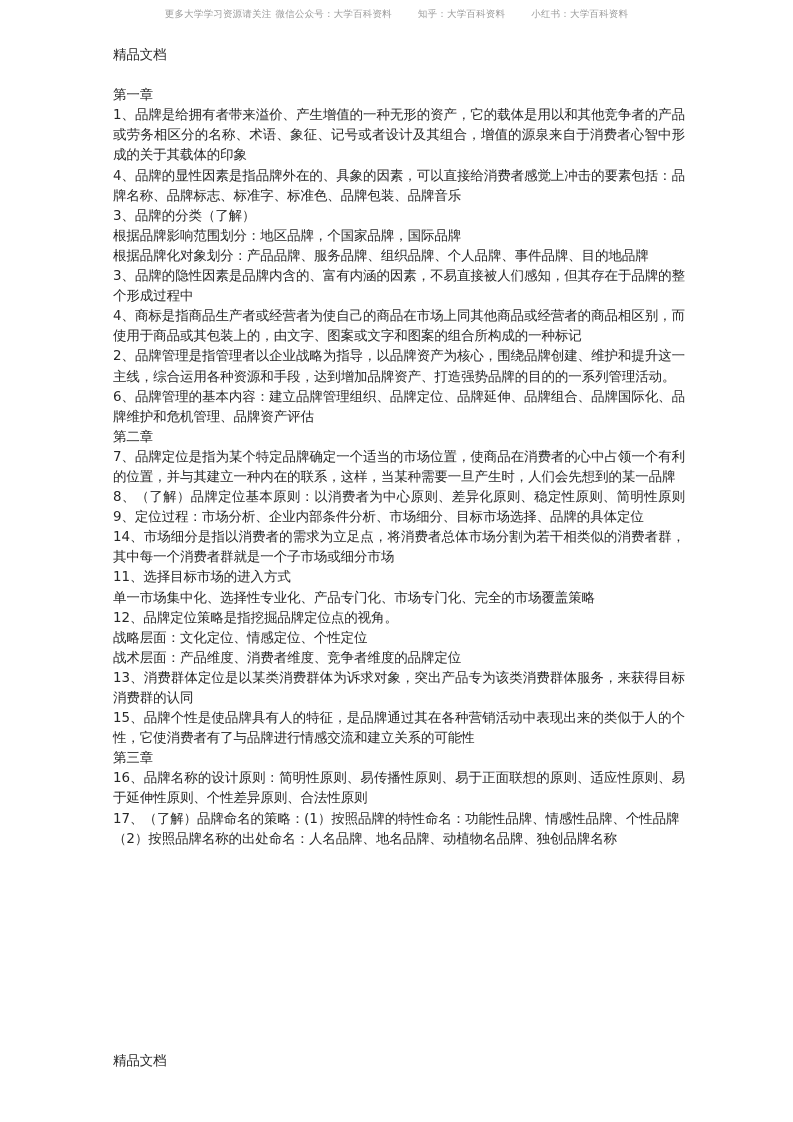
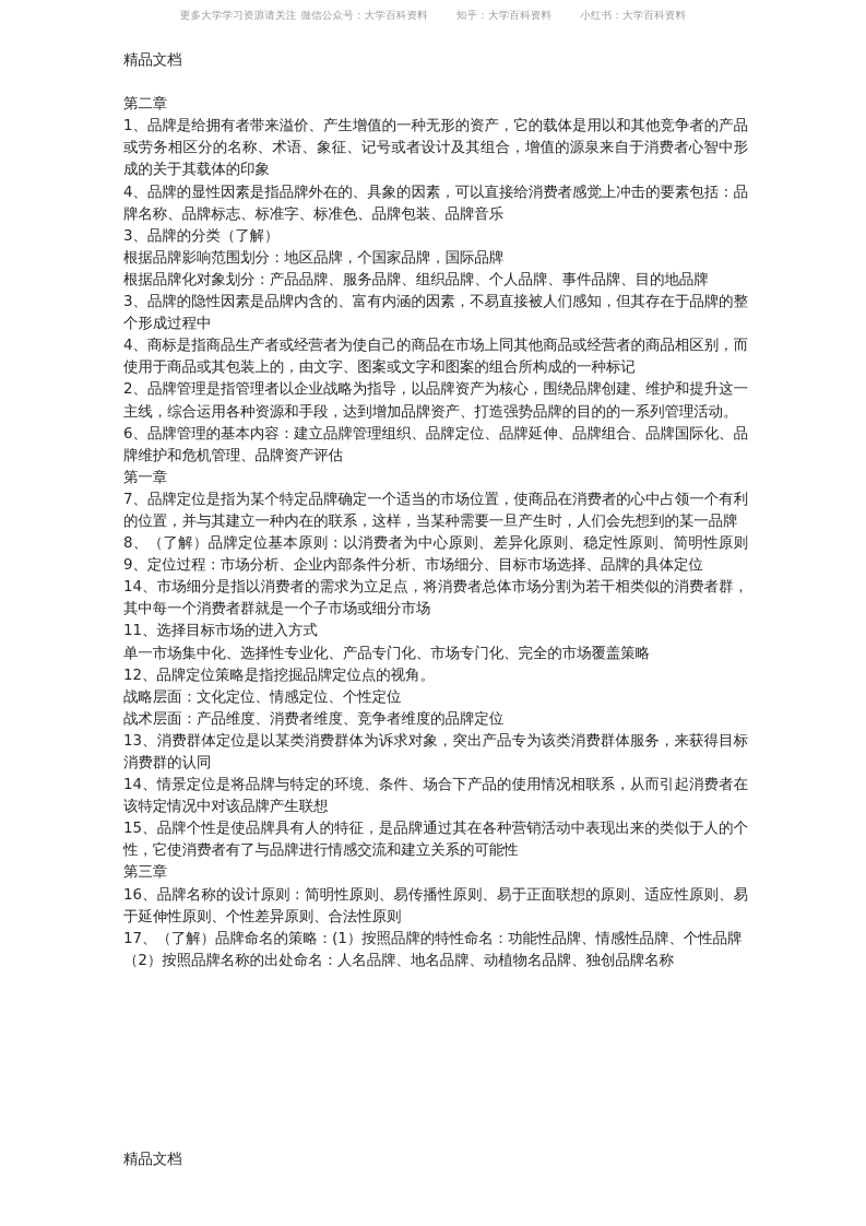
  更多大学学习资源请关注 微信公众号：大学百科资料 知乎：大学百科资料 小红书：大学百科资料
  精品文档
- 第一章
+ 第二章
  1、品牌是给拥有者带来溢价、产生增值的一种无形的资产，它的载体是用以和其他竞争者的产品或劳务相区分的名称、术语、象征、记号或者设计及其组合，增值的源泉来自于消费者心智中形成的关于其载体的印象
  4、品牌的显性因素是指品牌外在的、具象的因素，可以直接给消费者感觉上冲击的要素包括：品牌名称、品牌标志、标准字、标准色、品牌包装、品牌音乐
  3、品牌的分类（了解）
  根据品牌影响范围划分：地区品牌，个国家品牌，国际品牌
  根据品牌化对象划分：产品品牌、服务品牌、组织品牌、个人品牌、事件品牌、目的地品牌
  3、品牌的隐性因素是品牌内含的、富有内涵的因素，不易直接被人们感知，但其存在于品牌的整个形成过程中
  4、商标是指商品生产者或经营者为使自己的商品在市场上同其他商品或经营者的商品相区别，而使用于商品或其包装上的，由文字、图案或文字和图案的组合所构成的一种标记
  2、品牌管理是指管理者以企业战略为指导，以品牌资产为核心，围绕品牌创建、维护和提升这一主线，综合运用各种资源和手段，达到增加品牌资产、打造强势品牌的目的的一系列管理活动。
  6、品牌管理的基本内容：建立品牌管理组织、品牌定位、品牌延伸、品牌组合、品牌国际化、品牌维护和危机管理、品牌资产评估
- 第二章
+ 第一章
  7、品牌定位是指为某个特定品牌确定一个适当的市场位置，使商品在消费者的心中占领一个有利的位置，并与其建立一种内在的联系，这样，当某种需要一旦产生时，人们会先想到的某一品牌
  8、（了解）品牌定位基本原则：以消费者为中心原则、差异化原则、稳定性原则、简明性原则 9、定位过程：市场分析、企业内部条件分析、市场细分、目标市场选择、品牌的具体定位
  14、市场细分是指以消费者的需求为立足点，将消费者总体市场分割为若干相类似的消费者群，其中每一个消费者群就是一个子市场或细分市场
  11、选择目标市场的进入方式
  单一市场集中化、选择性专业化、产品专门化、市场专门化、完全的市场覆盖策略
  12、品牌定位策略是指挖掘品牌定位点的视角。
  战略层面：文化定位、情感定位、个性定位
  战术层面：产品维度、消费者维度、竞争者维度的品牌定位
  13、消费群体定位是以某类消费群体为诉求对象，突出产品专为该类消费群体服务，来获得目标消费群的认同
+ 14、情景定位是将品牌与特定的环境、条件、场合下产品的使用情况相联系，从而引起消费者在该特定情况中对该品牌产生联想
  15、品牌个性是使品牌具有人的特征，是品牌通过其在各种营销活动中表现出来的类似于人的个性，它使消费者有了与品牌进行情感交流和建立关系的可能性
  第三章
  16、品牌名称的设计原则：简明性原则、易传播性原则、易于正面联想的原则、适应性原则、易于延伸性原则、个性差异原则、合法性原则
  17、（了解）品牌命名的策略：(1）按照品牌的特性命名：功能性品牌、情感性品牌、个性品牌
  （2）按照品牌名称的出处命名：人名品牌、地名品牌、动植物名品牌、独创品牌名称
  精品文档
